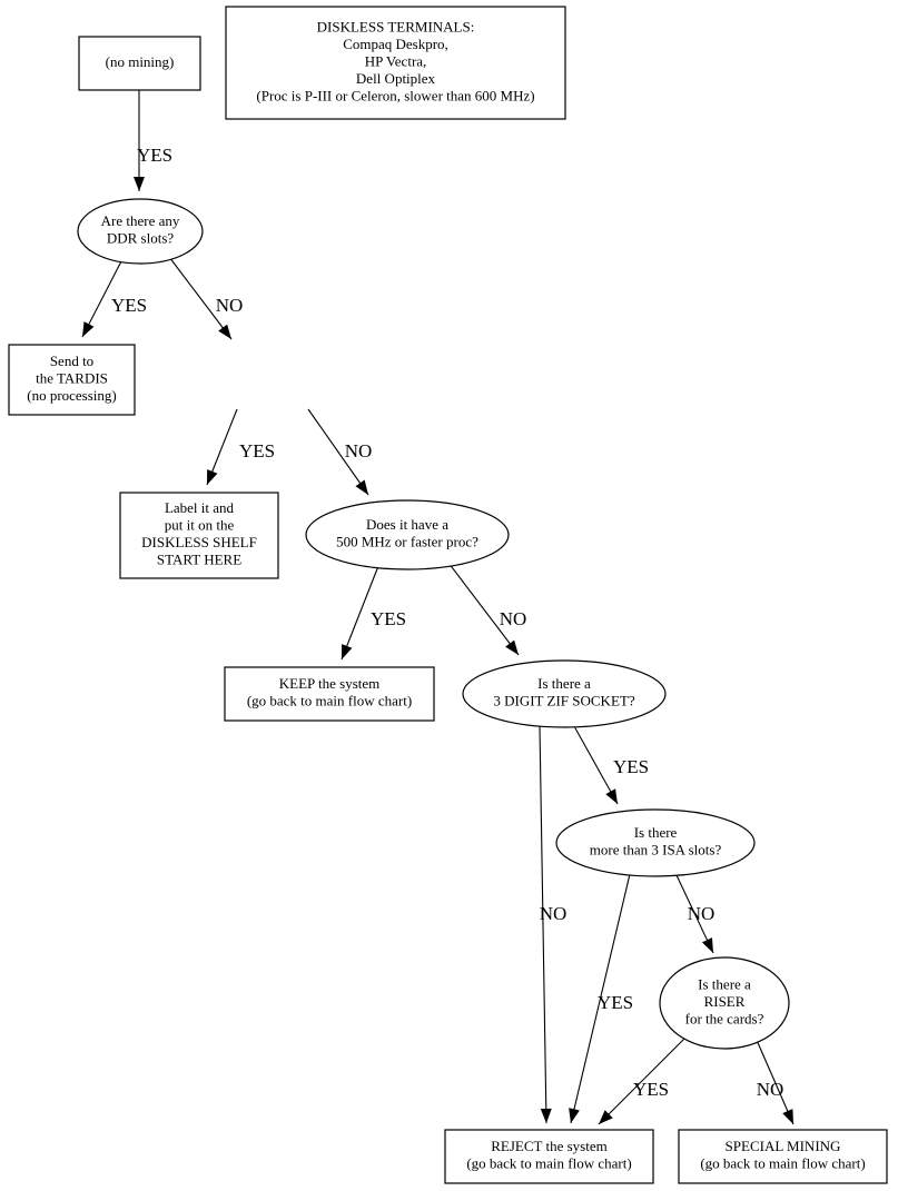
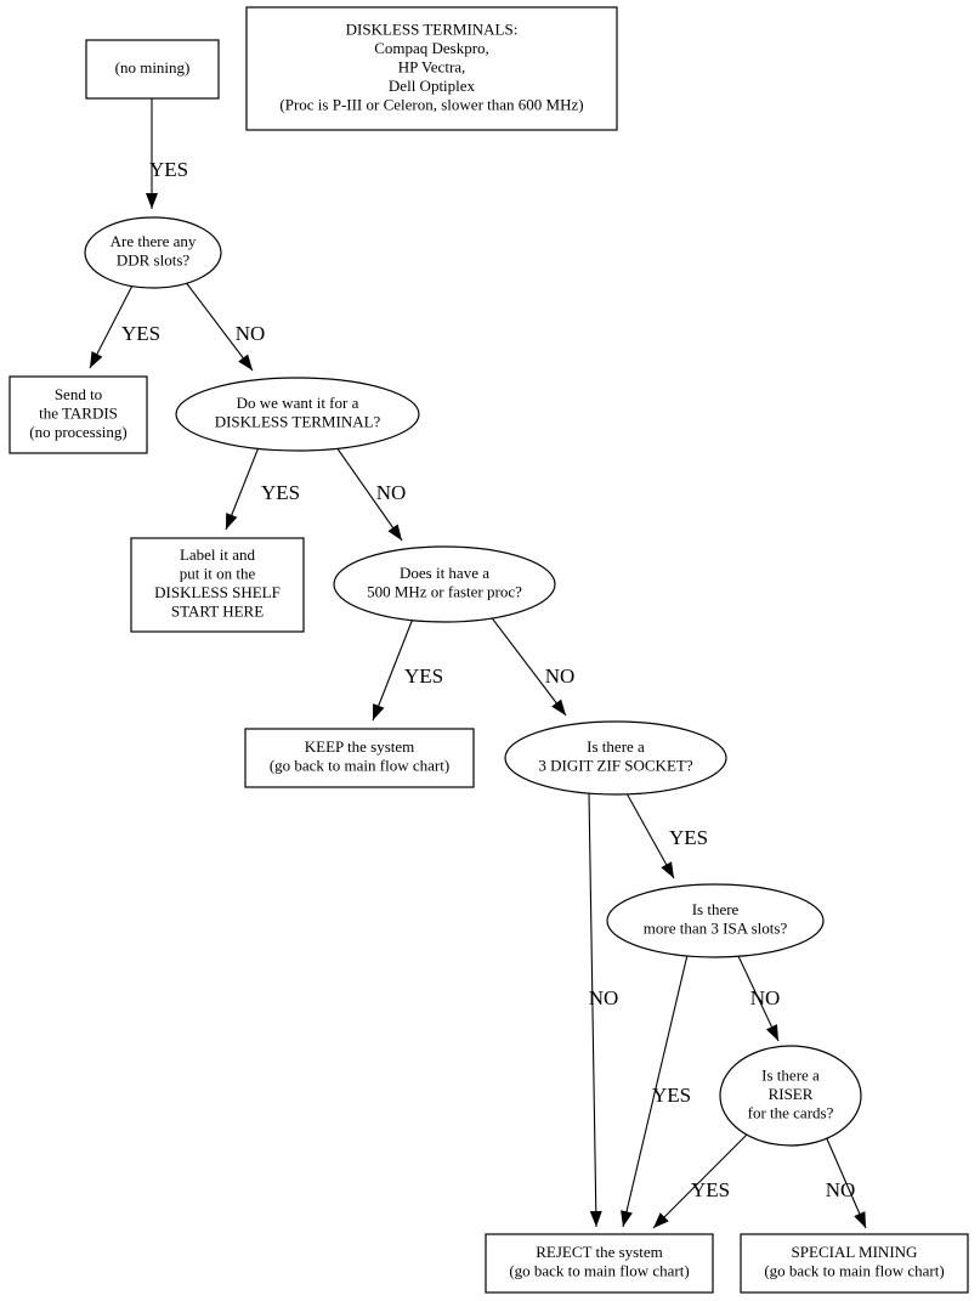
  (no mining)
  DISKLESS TERMINALS:
  Compaq Deskpro,
  HP Vectra,
  Dell Optiplex
  (Proc is P-III or Celeron, slower than 600 MHz)
  Are there any
  DDR slots?
  Send to
  the TARDIS
  (no processing)
+ Do we want it for a
+ DISKLESS TERMINAL?
  Label it and
  put it on the
  DISKLESS SHELF
  START HERE
  Does it have a
  500 MHz or faster proc?
  KEEP the system
  (go back to main flow chart)
  Is there a
  3 DIGIT ZIF SOCKET?
  Is there
  more than 3 ISA slots?
  Is there a
  RISER
  for the cards?
  REJECT the system
  (go back to main flow chart)
  SPECIAL MINING
  (go back to main flow chart)
  YES
  YES
  NO
  YES
  NO
  YES
  NO
  NO
  YES
  YES
  NO
  YES
  NO
